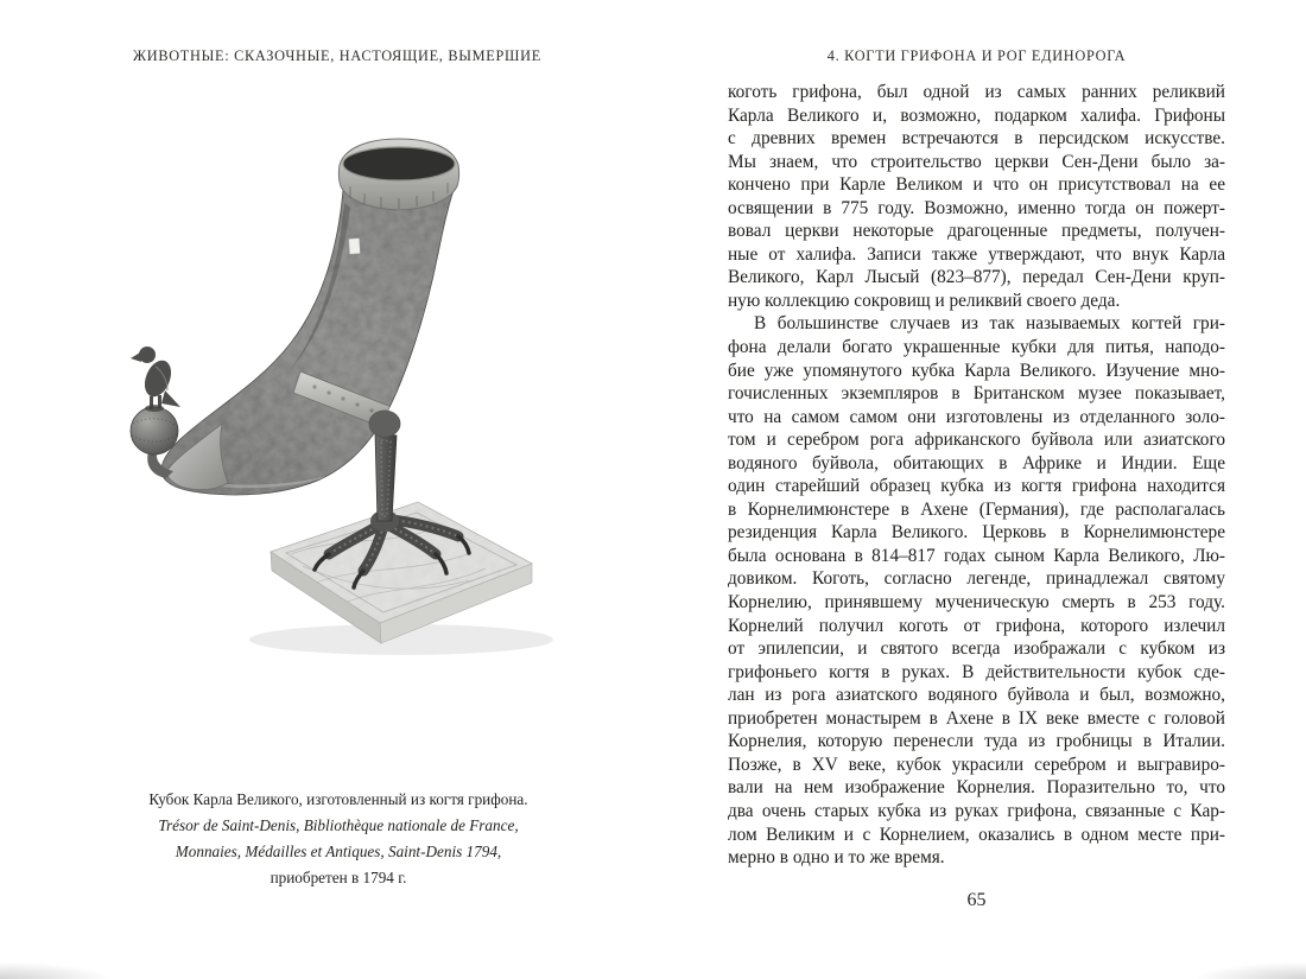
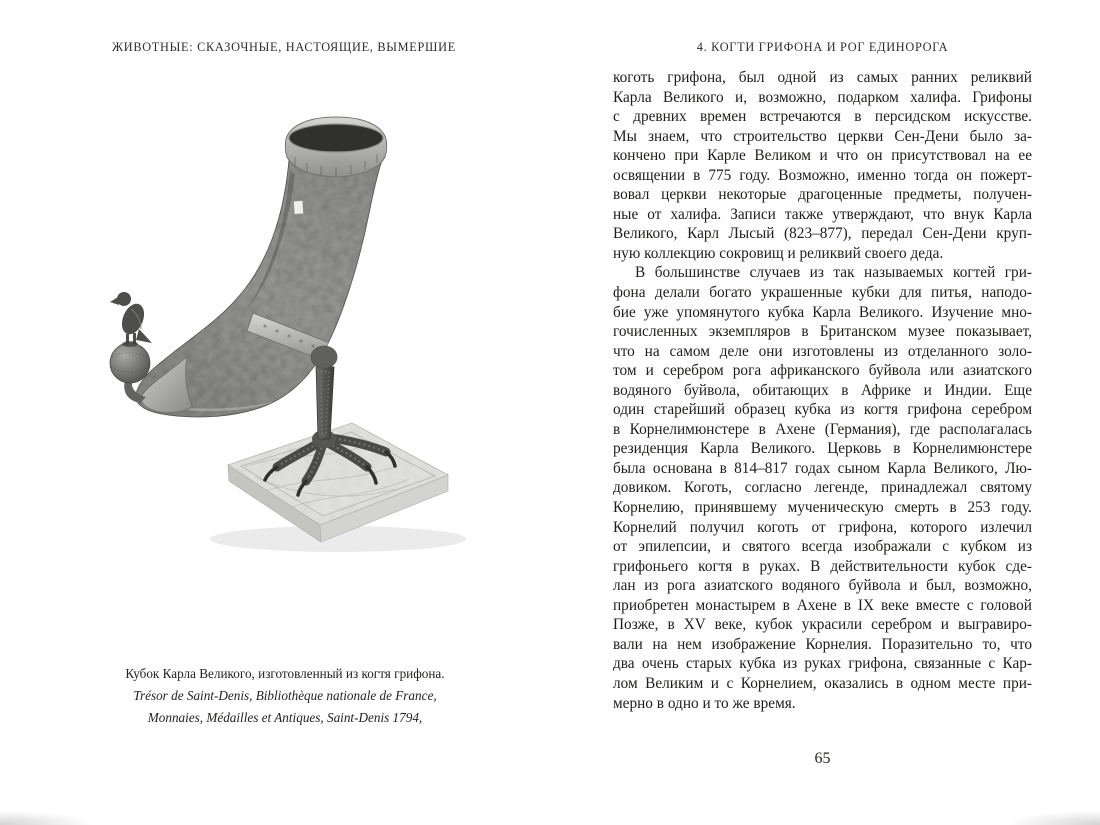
  ЖИВОТНЫЕ: СКАЗОЧНЫЕ, НАСТОЯЩИЕ, ВЫМЕРШИЕ
  Кубок Карла Великого, изготовленный из когтя грифона.
  Trésor de Saint-Denis, Bibliothèque nationale de France,
  Monnaies, Médailles et Antiques, Saint-Denis 1794,
- приобретен в 1794 г.
  4. КОГТИ ГРИФОНА И РОГ ЕДИНОРОГА
  коготь грифона, был одной из самых ранних реликвий
  Карла Великого и, возможно, подарком халифа. Грифоны
  с древних времен встречаются в персидском искусстве.
  Мы знаем, что строительство церкви Сен-Дени было за-
  кончено при Карле Великом и что он присутствовал на ее
  освящении в 775 году. Возможно, именно тогда он пожерт-
  вовал церкви некоторые драгоценные предметы, получен-
  ные от халифа. Записи также утверждают, что внук Карла
  Великого, Карл Лысый (823–877), передал Сен-Дени круп-
  ную коллекцию сокровищ и реликвий своего деда.
  В большинстве случаев из так называемых когтей гри-
  фона делали богато украшенные кубки для питья, наподо-
  бие уже упомянутого кубка Карла Великого. Изучение мно-
  гочисленных экземпляров в Британском музее показывает,
- что на самом самом они изготовлены из отделанного золо-
+ что на самом деле они изготовлены из отделанного золо-
  том и серебром рога африканского буйвола или азиатского
  водяного буйвола, обитающих в Африке и Индии. Еще
- один старейший образец кубка из когтя грифона находится
+ один старейший образец кубка из когтя грифона серебром
  в Корнелимюнстере в Ахене (Германия), где располагалась
  резиденция Карла Великого. Церковь в Корнелимюнстере
  была основана в 814–817 годах сыном Карла Великого, Лю-
  довиком. Коготь, согласно легенде, принадлежал святому
  Корнелию, принявшему мученическую смерть в 253 году.
  Корнелий получил коготь от грифона, которого излечил
  от эпилепсии, и святого всегда изображали с кубком из
  грифоньего когтя в руках. В действительности кубок сде-
  лан из рога азиатского водяного буйвола и был, возможно,
  приобретен монастырем в Ахене в IX веке вместе с головой
- Корнелия, которую перенесли туда из гробницы в Италии.
  Позже, в XV веке, кубок украсили серебром и выгравиро-
  вали на нем изображение Корнелия. Поразительно то, что
  два очень старых кубка из руках грифона, связанные с Кар-
  лом Великим и с Корнелием, оказались в одном месте при-
  мерно в одно и то же время.
  65
